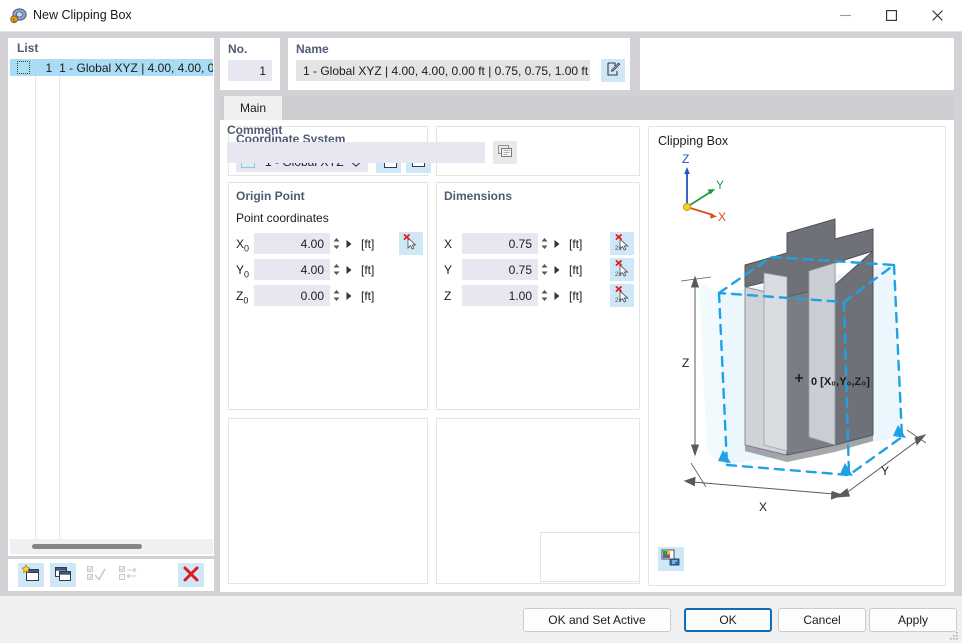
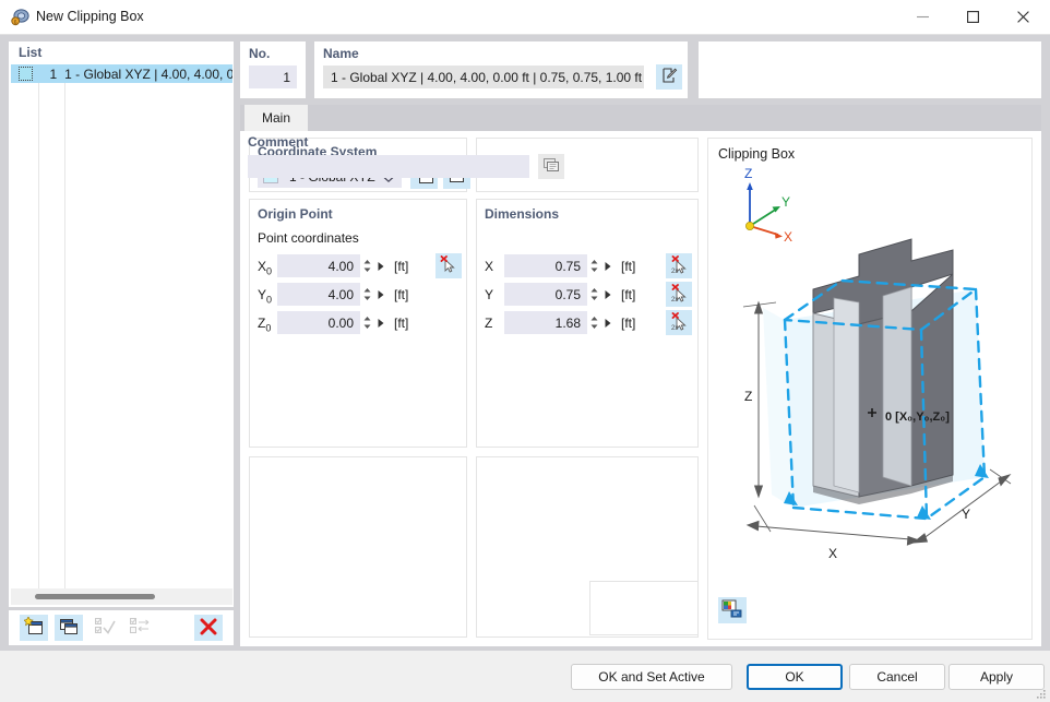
  New Clipping Box
  List
  1
  1 - Global XYZ | 4.00, 4.00, 0
  No.
  1
  Name
  1 - Global XYZ | 4.00, 4.00, 0.00 ft | 0.75, 0.75, 1.00 ft
  Main
  Coordinate System
  Origin Point
  Point coordinates
  X0
  4.00
  [ft]
  Y0
  4.00
  [ft]
  Z0
  0.00
  [ft]
  Dimensions
  X
  0.75
  [ft]
  Y
  0.75
  [ft]
  Z
- 1.00
+ 1.68
  [ft]
  Comment
  Clipping Box
  Z
  Y
  X
  Z
  X
  Y
  0 [X₀,Y₀,Z₀]
  OK and Set Active
  OK
  Cancel
  Apply
